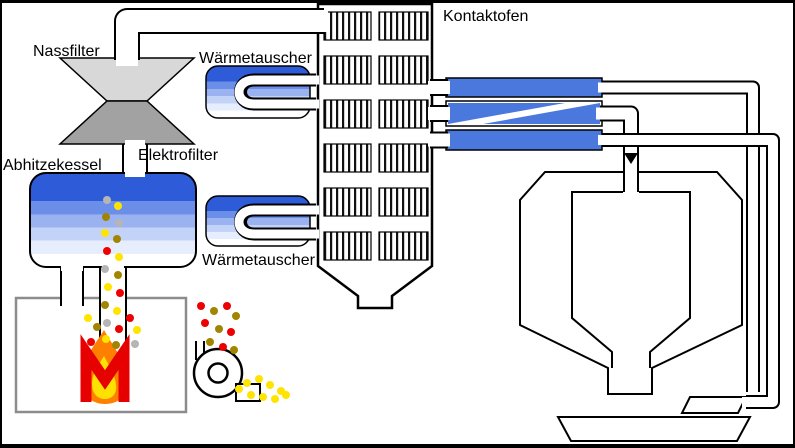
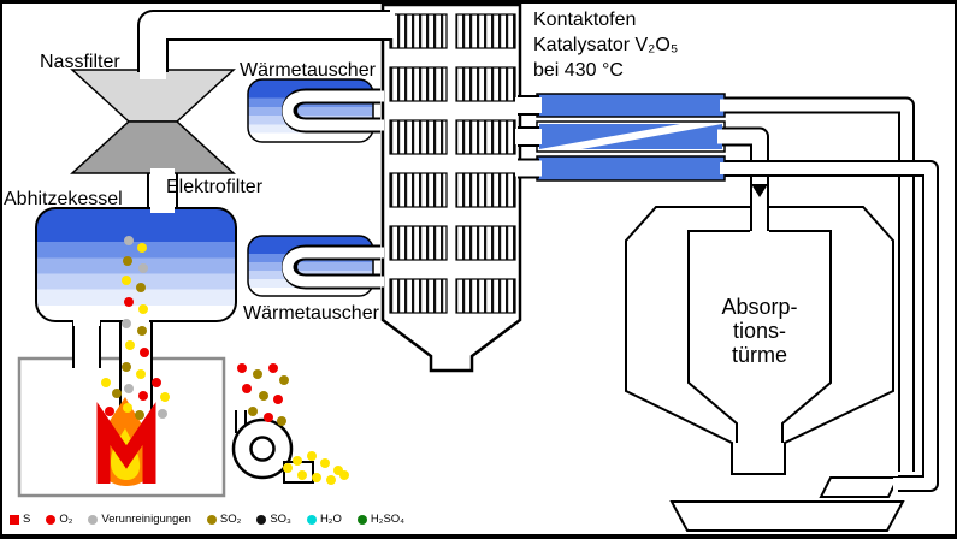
  Nassfilter
  Wärmetauscher
  Elektrofilter
  Abhitzekessel
  Wärmetauscher
  Kontaktofen
+ Katalysator V₂O₅
+ bei 430 °C
+ Absorp-
+ tions-
+ türme
+ S
+ O₂
+ Verunreinigungen
+ SO₂
+ SO₃
+ H₂O
+ H₂SO₄
